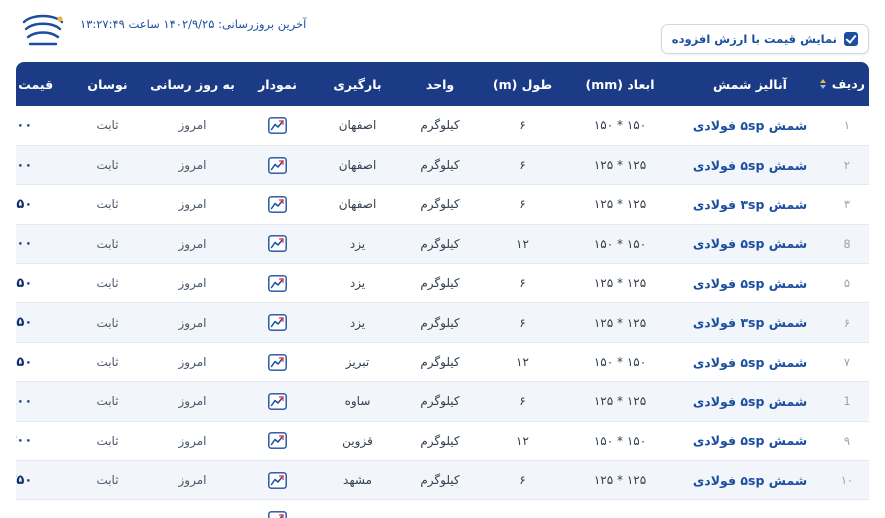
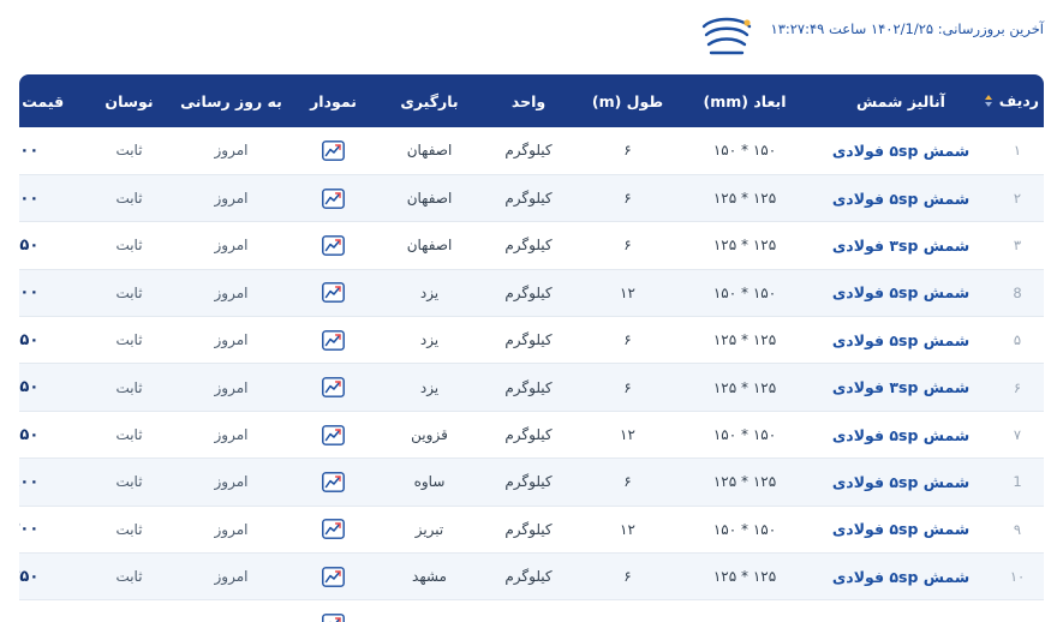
- نمایش قیمت با ارزش افزوده
- آخرین بروزرسانی: ۱۴۰۲/۹/۲۵ ساعت ۱۳:۲۷:۴۹
+ آخرین بروزرسانی: ۱۴۰۲/1/۲۵ ساعت ۱۳:۲۷:۴۹
  ردیف	آنالیز شمش	ابعاد (mm)	طول (m)	واحد	بارگیری	نمودار	به روز رسانی	نوسان	قیمت
  ۱	شمش ۵sp فولادی	۱۵۰ * ۱۵۰	۶	کیلوگرم	اصفهان		امروز	ثابت	۰۰
  ۲	شمش ۵sp فولادی	۱۲۵ * ۱۲۵	۶	کیلوگرم	اصفهان		امروز	ثابت	۰۰
  ۳	شمش ۳sp فولادی	۱۲۵ * ۱۲۵	۶	کیلوگرم	اصفهان		امروز	ثابت	۵۰
  8	شمش ۵sp فولادی	۱۵۰ * ۱۵۰	۱۲	کیلوگرم	یزد		امروز	ثابت	۰۰
  ۵	شمش ۵sp فولادی	۱۲۵ * ۱۲۵	۶	کیلوگرم	یزد		امروز	ثابت	۵۰
  ۶	شمش ۳sp فولادی	۱۲۵ * ۱۲۵	۶	کیلوگرم	یزد		امروز	ثابت	۵۰
- ۷	شمش ۵sp فولادی	۱۵۰ * ۱۵۰	۱۲	کیلوگرم	تبریز		امروز	ثابت	۵۰
+ ۷	شمش ۵sp فولادی	۱۵۰ * ۱۵۰	۱۲	کیلوگرم	قزوین		امروز	ثابت	۵۰
  1	شمش ۵sp فولادی	۱۲۵ * ۱۲۵	۶	کیلوگرم	ساوه		امروز	ثابت	۰۰
- ۹	شمش ۵sp فولادی	۱۵۰ * ۱۵۰	۱۲	کیلوگرم	قزوین		امروز	ثابت	۰۰
+ ۹	شمش ۵sp فولادی	۱۵۰ * ۱۵۰	۱۲	کیلوگرم	تبریز		امروز	ثابت	۰۰
  ۱۰	شمش ۵sp فولادی	۱۲۵ * ۱۲۵	۶	کیلوگرم	مشهد		امروز	ثابت	۵۰
